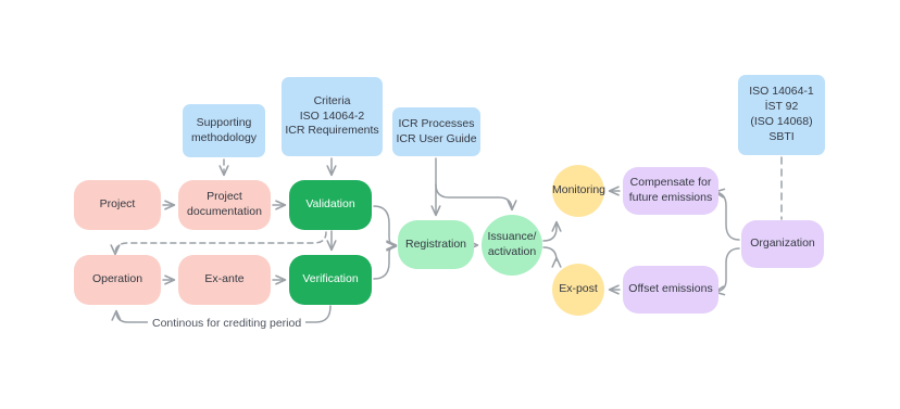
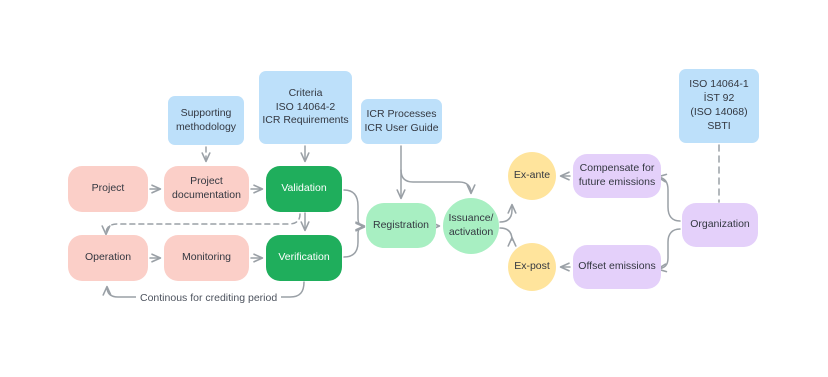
  Supporting
  methodology
  Criteria
  ISO 14064-2
  ICR Requirements
  ICR Processes
  ICR User Guide
  ISO 14064-1
  İST 92
  (ISO 14068)
  SBTI
  Project
  Project
  documentation
  Validation
  Operation
- Ex-ante
+ Monitoring
  Verification
  Registration
  Issuance/
  activation
- Monitoring
+ Ex-ante
  Ex-post
  Compensate for
  future emissions
  Offset emissions
  Organization
  Continous for crediting period
